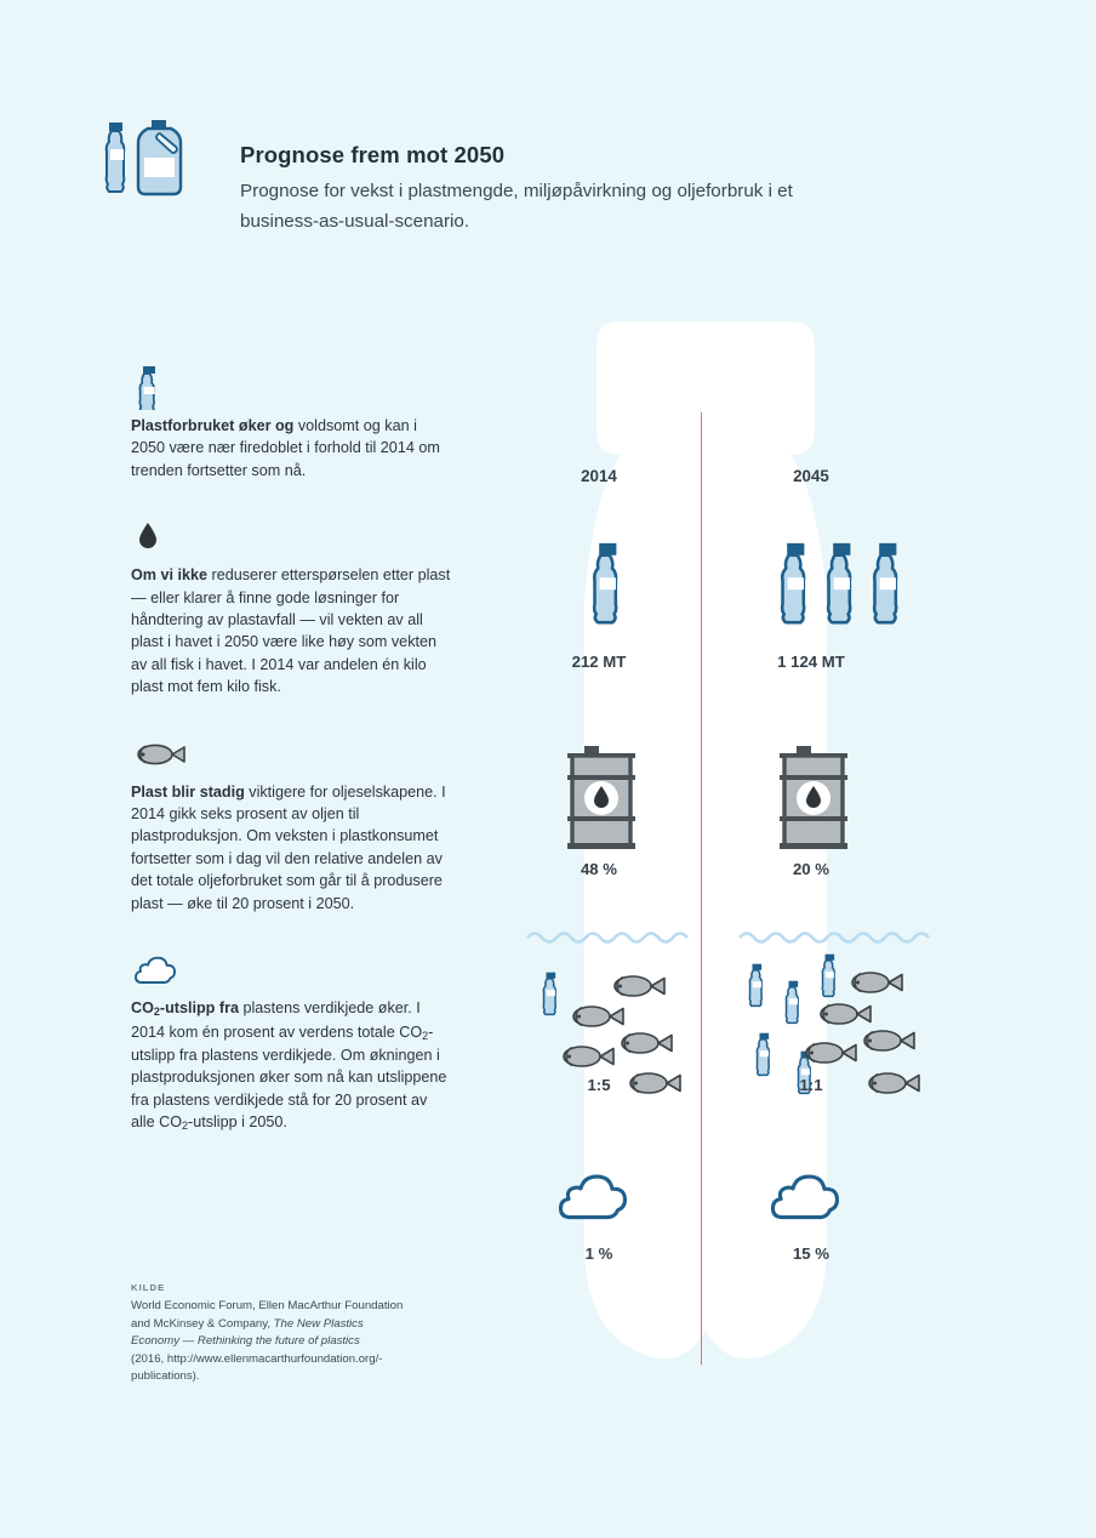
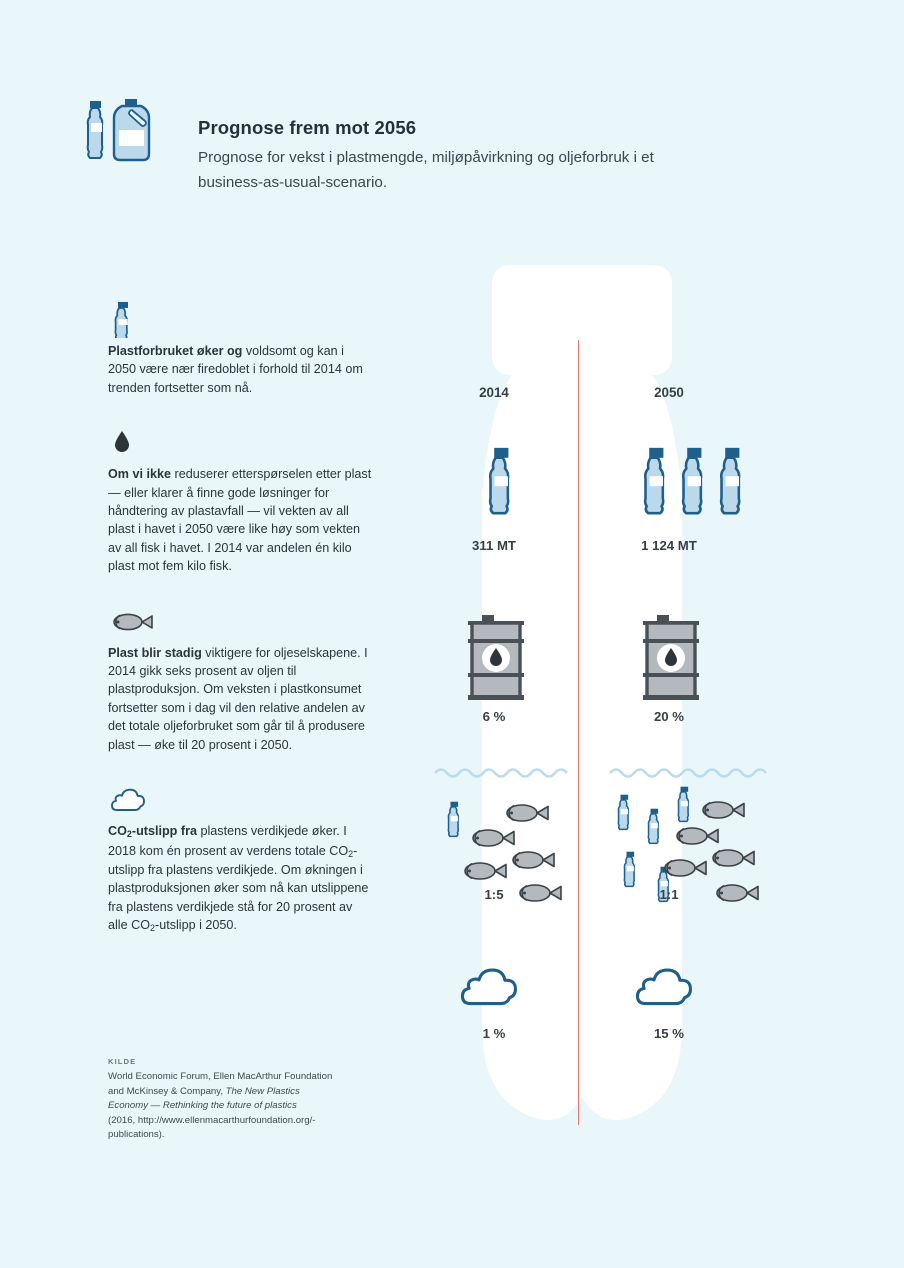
- Prognose frem mot 2050
+ Prognose frem mot 2056
  Prognose for vekst i plastmengde, miljøpåvirkning og oljeforbruk i et business-as-usual-scenario.
  Plastforbruket øker og voldsomt og kan i 2050 være nær firedoblet i forhold til 2014 om trenden fortsetter som nå.
  Om vi ikke reduserer etterspørselen etter plast — eller klarer å finne gode løsninger for håndtering av plastavfall — vil vekten av all plast i havet i 2050 være like høy som vekten av all fisk i havet. I 2014 var andelen én kilo plast mot fem kilo fisk.
  Plast blir stadig viktigere for oljeselskapene. I 2014 gikk seks prosent av oljen til plastproduksjon. Om veksten i plastkonsumet fortsetter som i dag vil den relative andelen av det totale oljeforbruket som går til å produsere plast — øke til 20 prosent i 2050.
- CO2-utslipp fra plastens verdikjede øker. I 2014 kom én prosent av verdens totale CO2-utslipp fra plastens verdikjede. Om økningen i plastproduksjonen øker som nå kan utslippene fra plastens verdikjede stå for 20 prosent av alle CO2-utslipp i 2050.
+ CO2-utslipp fra plastens verdikjede øker. I 2018 kom én prosent av verdens totale CO2-utslipp fra plastens verdikjede. Om økningen i plastproduksjonen øker som nå kan utslippene fra plastens verdikjede stå for 20 prosent av alle CO2-utslipp i 2050.
  KILDE
  World Economic Forum, Ellen MacArthur Foundation
  and McKinsey & Company, The New Plastics
  Economy — Rethinking the future of plastics
  (2016, http://www.ellenmacarthurfoundation.org/-
  publications).
  2014
- 2045
+ 2050
- 212 MT
+ 311 MT
  1 124 MT
- 48 %
+ 6 %
  20 %
  1:5
  1:1
  1 %
  15 %
